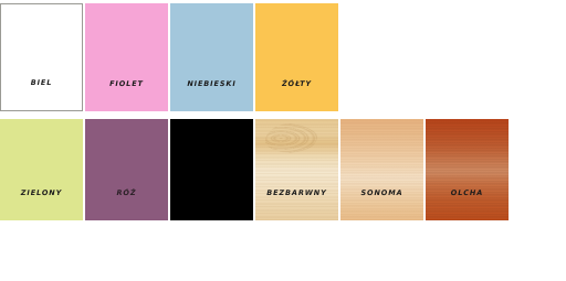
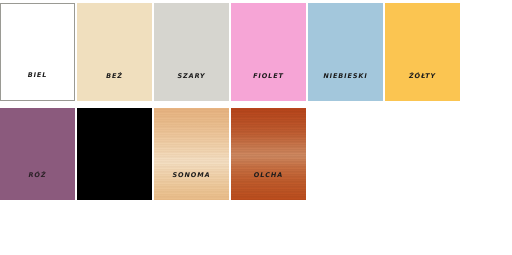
  BIEL
+ BEŻ
+ SZARY
  FIOLET
  NIEBIESKI
  ŻÓŁTY
- ZIELONY
  RÓŻ
- BEZBARWNY
  SONOMA
  OLCHA
